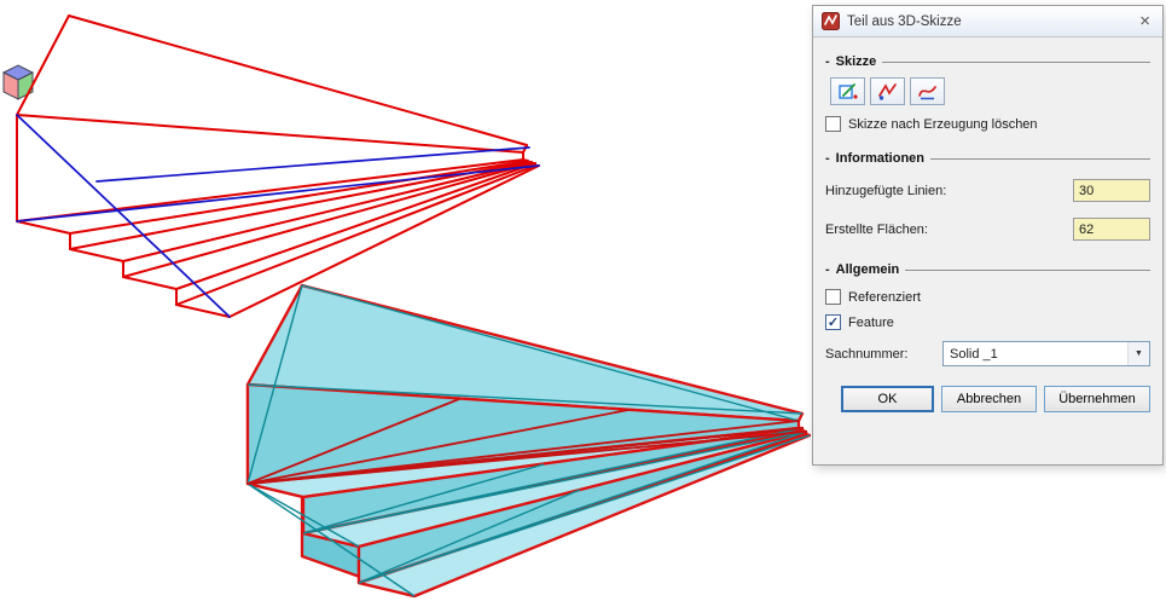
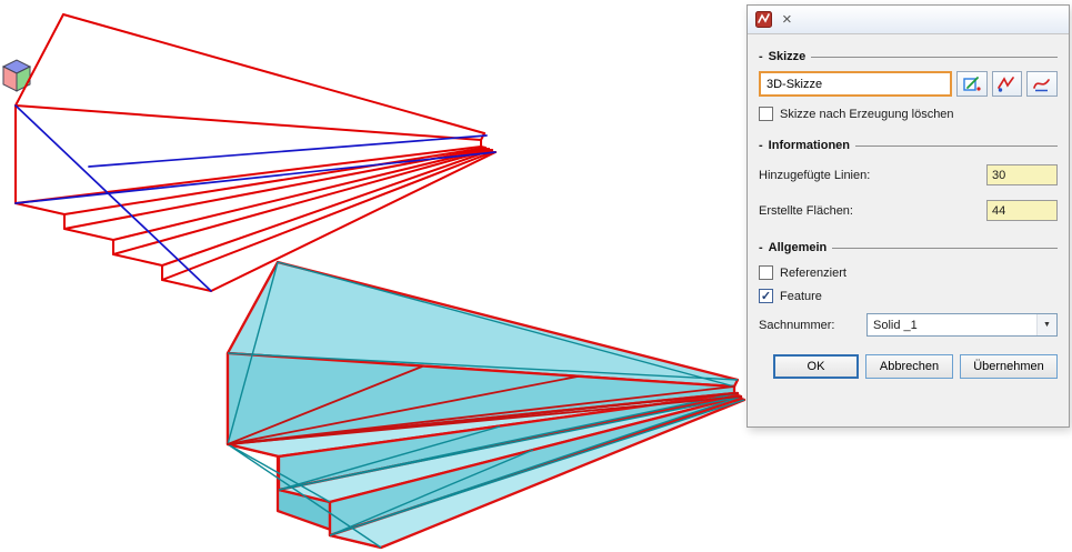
- Teil aus 3D-Skizze
  ×
  -
  Skizze
+ 3D-Skizze
  Skizze nach Erzeugung löschen
  -
  Informationen
  Hinzugefügte Linien:
  30
  Erstellte Flächen:
- 62
+ 44
  -
  Allgemein
  Referenziert
  ✓
  Feature
  Sachnummer:
  Solid _1
  OK
  Abbrechen
  Übernehmen
